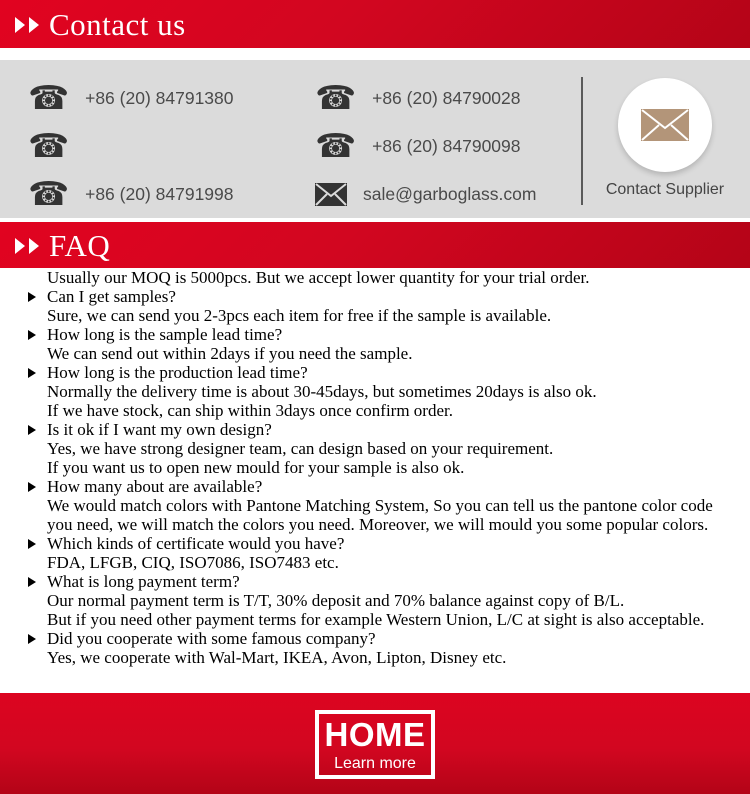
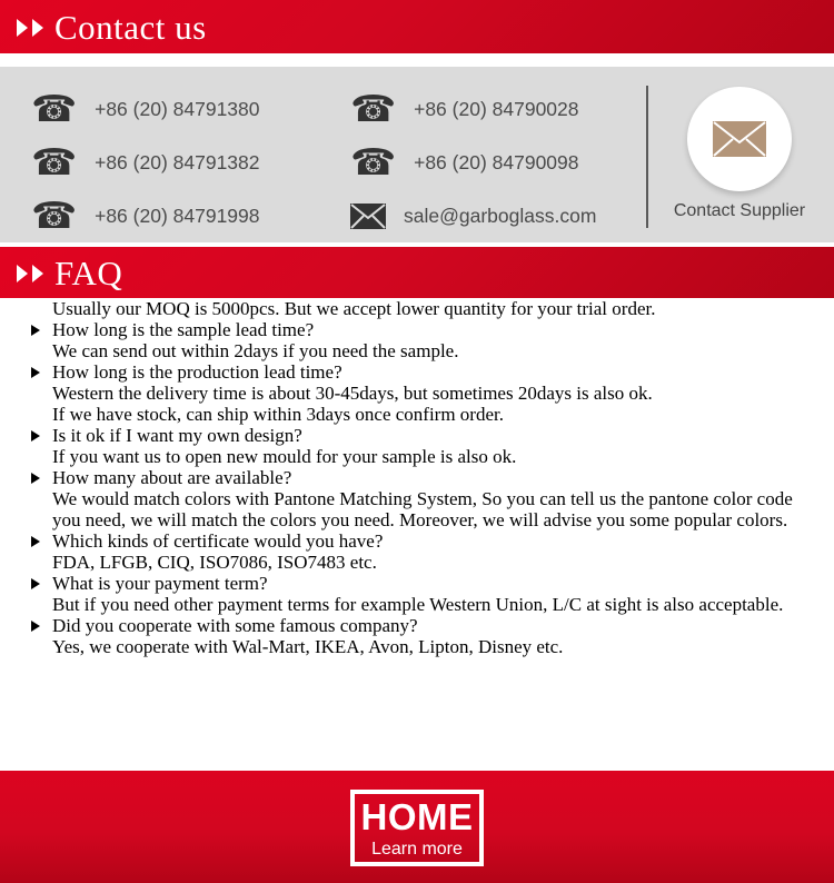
  Contact us
  ☎
  +86 (20) 84791380
  ☎
  +86 (20) 84790028
  ☎
+ +86 (20) 84791382
  ☎
  +86 (20) 84790098
  ☎
  +86 (20) 84791998
  sale@garboglass.com
  Contact Supplier
  FAQ
  Usually our MOQ is 5000pcs. But we accept lower quantity for your trial order.
- Can I get samples?
- Sure, we can send you 2-3pcs each item for free if the sample is available.
  How long is the sample lead time?
  We can send out within 2days if you need the sample.
  How long is the production lead time?
- Normally the delivery time is about 30-45days, but sometimes 20days is also ok.
+ Western the delivery time is about 30-45days, but sometimes 20days is also ok.
  If we have stock, can ship within 3days once confirm order.
  Is it ok if I want my own design?
- Yes, we have strong designer team, can design based on your requirement.
  If you want us to open new mould for your sample is also ok.
  How many about are available?
  We would match colors with Pantone Matching System, So you can tell us the pantone color code
- you need, we will match the colors you need. Moreover, we will mould you some popular colors.
+ you need, we will match the colors you need. Moreover, we will advise you some popular colors.
  Which kinds of certificate would you have?
  FDA, LFGB, CIQ, ISO7086, ISO7483 etc.
- What is long payment term?
+ What is your payment term?
- Our normal payment term is T/T, 30% deposit and 70% balance against copy of B/L.
  But if you need other payment terms for example Western Union, L/C at sight is also acceptable.
  Did you cooperate with some famous company?
  Yes, we cooperate with Wal-Mart, IKEA, Avon, Lipton, Disney etc.
  HOME
  Learn more
